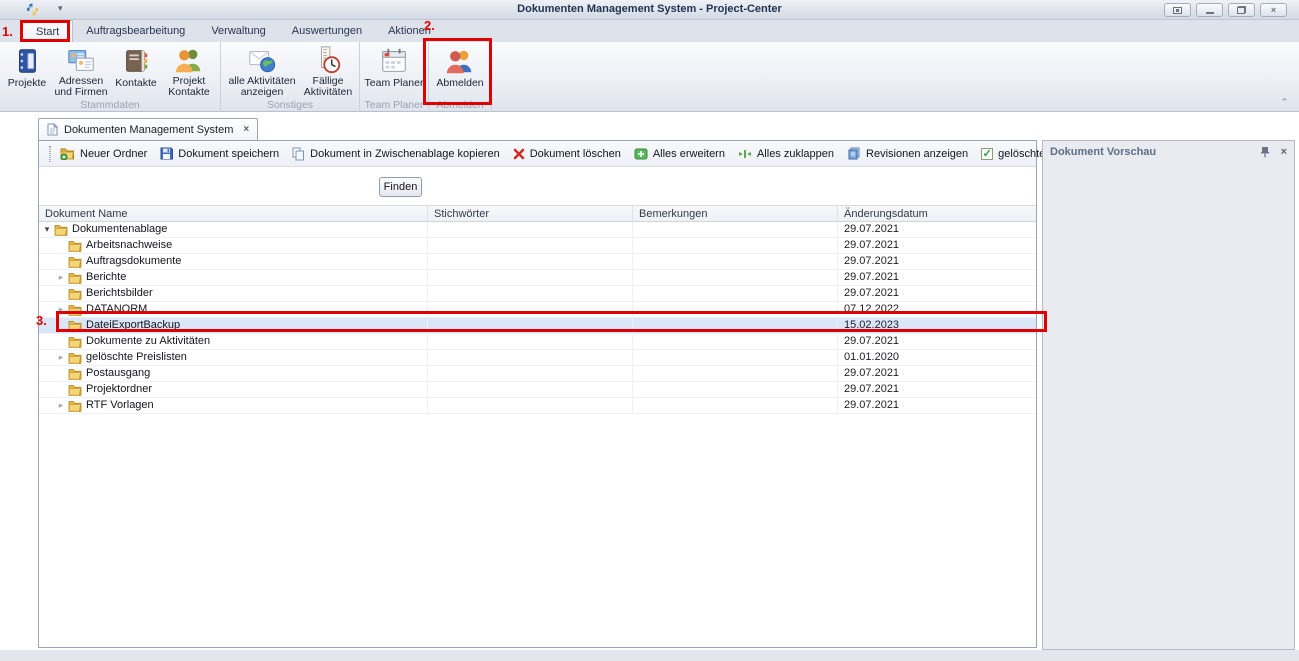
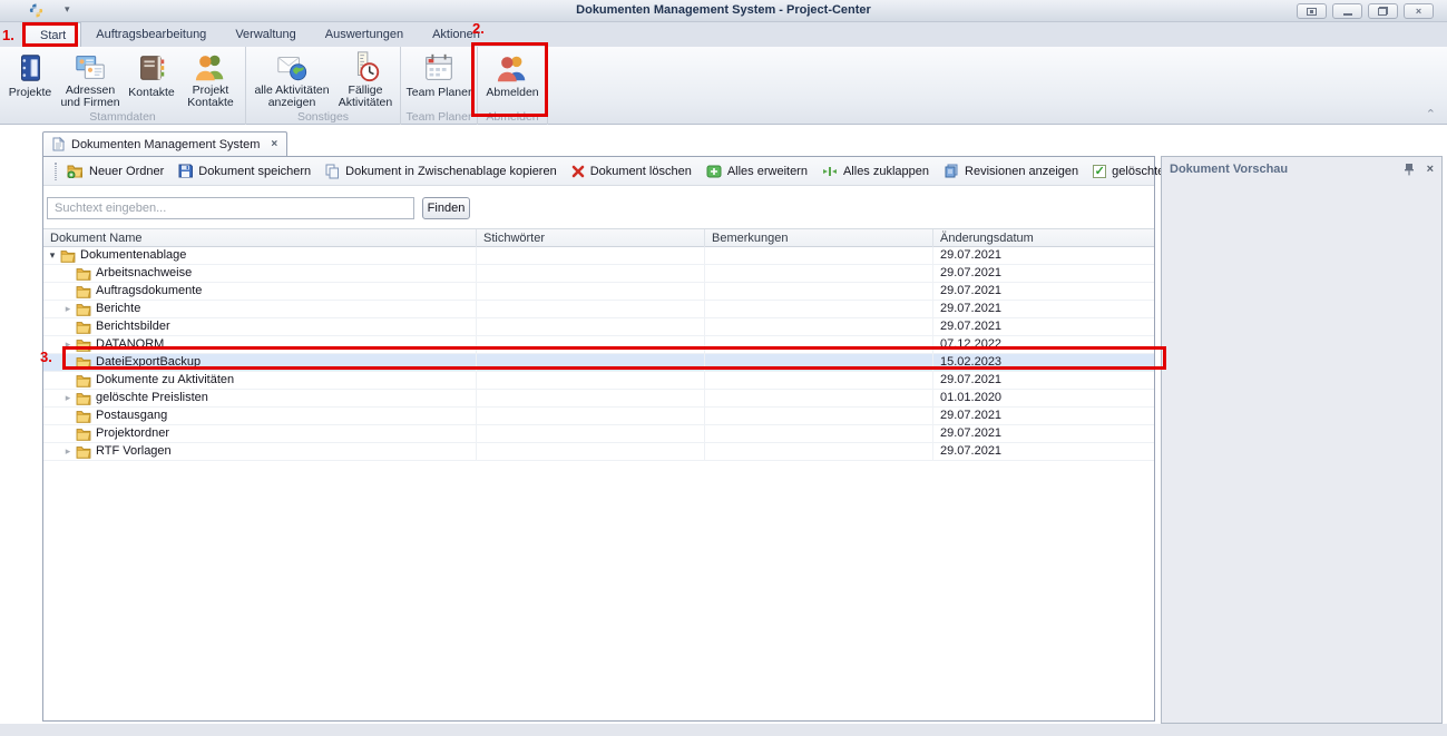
  ▾
  Dokumenten Management System - Project-Center
  ×
  Start
  Auftragsbearbeitung
  Verwaltung
  Auswertungen
  Aktionen
  Projekte
  Adressen und Firmen
  Kontakte
  Projekt Kontakte
  Stammdaten
  alle Aktivitäten anzeigen
  Fällige Aktivitäten
  Sonstiges
  Team Planer
  Team Planer
  Abmelden
  Abmelden
  ⌃
  Dokumenten Management System
  ×
  Neuer Ordner
  Dokument speichern
  Dokument in Zwischenablage kopieren
  Dokument löschen
  Alles erweitern
  Alles zuklappen
  Revisionen anzeigen
  ✓
+ Suchtext eingeben...
  Finden
  Dokument Name
  Stichwörter
  Bemerkungen
  Änderungsdatum
  ▾
  Dokumentenablage
  29.07.2021
  Arbeitsnachweise
  29.07.2021
  Auftragsdokumente
  29.07.2021
  ▸
  Berichte
  29.07.2021
  Berichtsbilder
  29.07.2021
  ▸
  DATANORM
  07.12.2022
  DateiExportBackup
  15.02.2023
  Dokumente zu Aktivitäten
  29.07.2021
  ▸
  gelöschte Preislisten
  01.01.2020
  Postausgang
  29.07.2021
  Projektordner
  29.07.2021
  ▸
  RTF Vorlagen
  29.07.2021
  Dokument Vorschau
  ×
  1.
  2.
  3.
